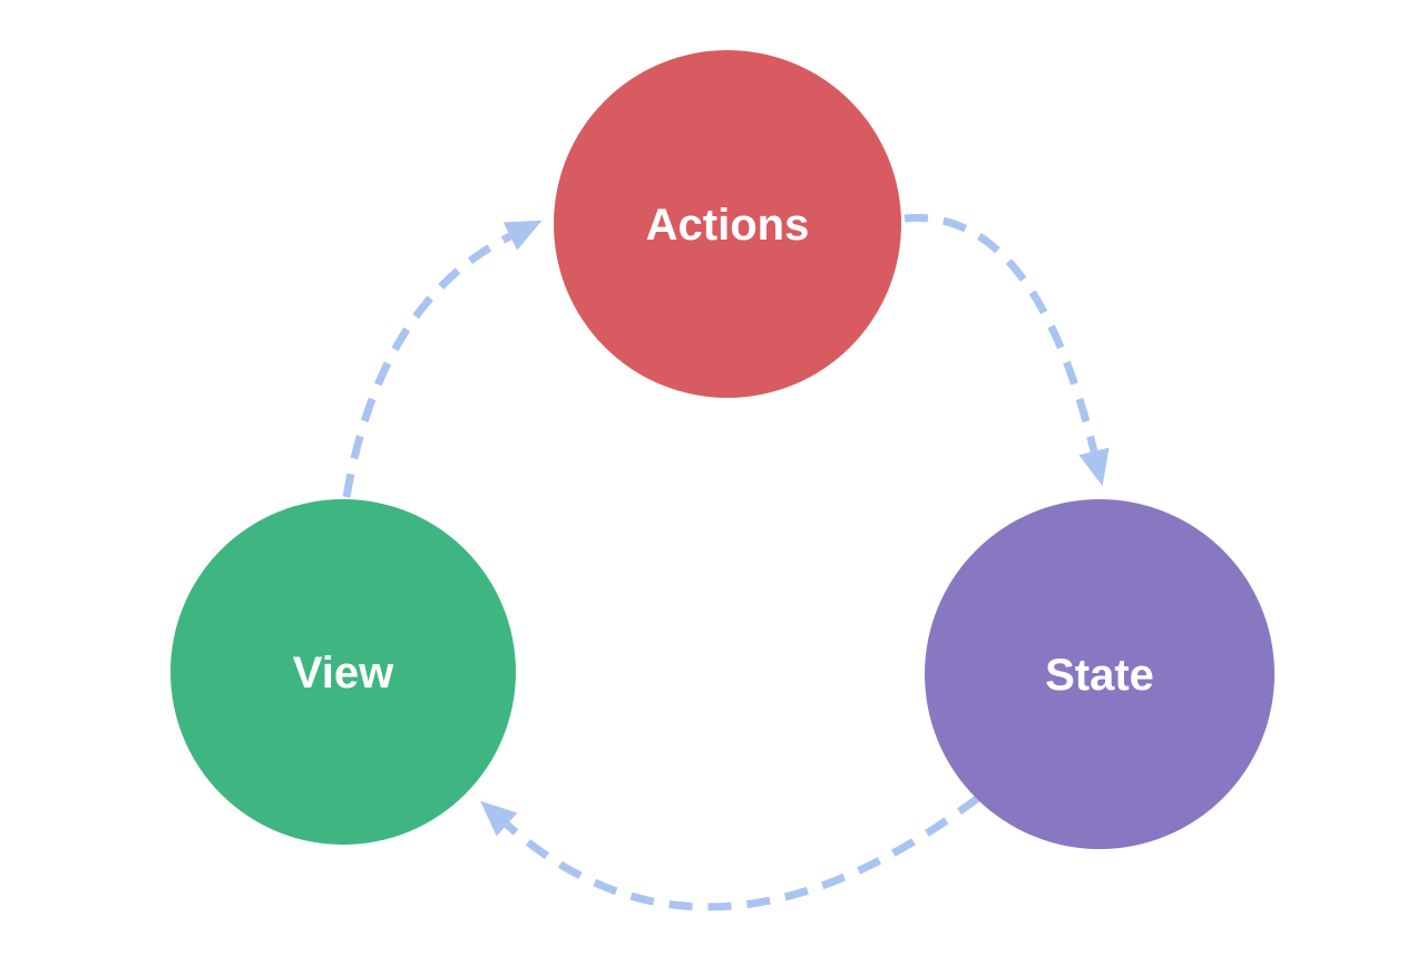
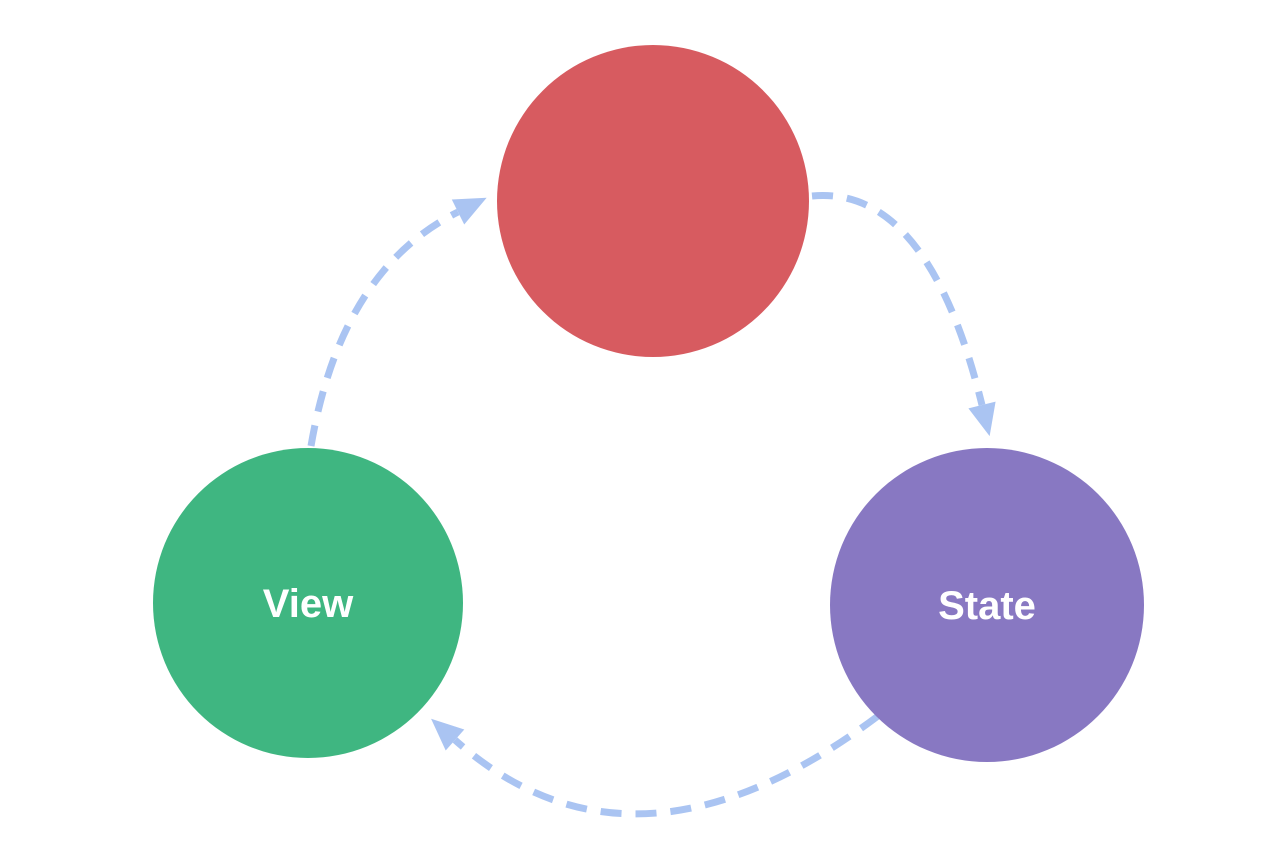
- Actions
  State
  View
